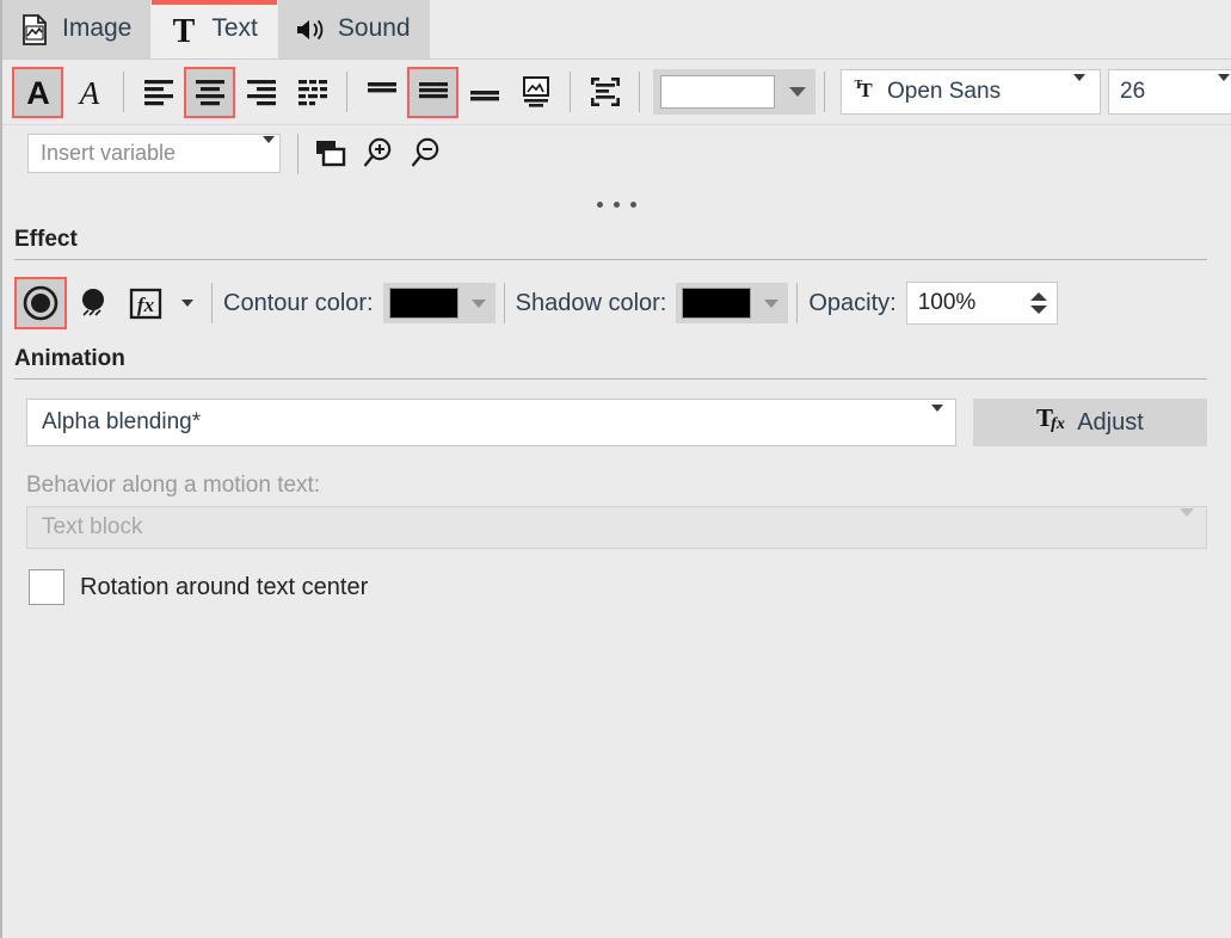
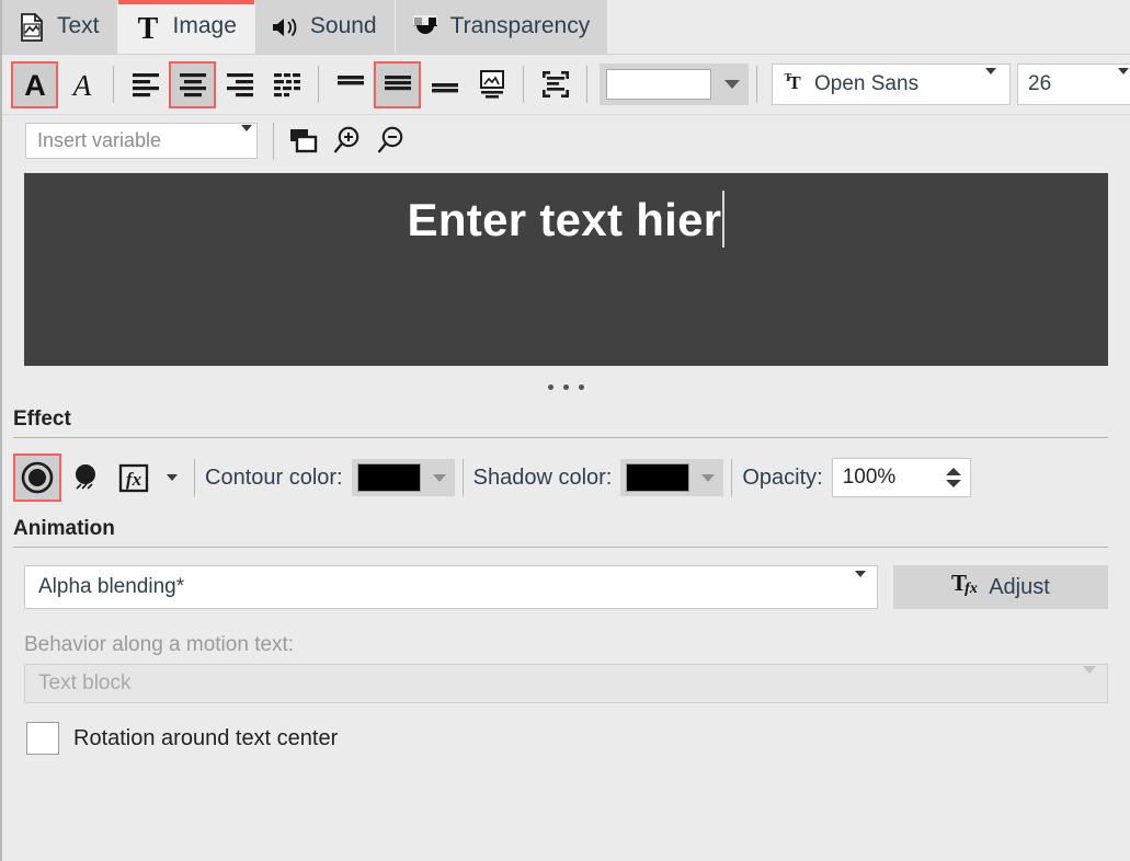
- Image
+ Text
  T
- Text
+ Image
  Sound
+ Transparency
  A
  A
  T
  T
  Open Sans
  26
  Insert variable
+ Enter text hier
  Effect
  fx
  Contour color:
  Shadow color:
  Opacity:
  100%
  Animation
  Alpha blending*
  T
  fx
  Adjust
  Behavior along a motion text:
  Text block
  Rotation around text center
